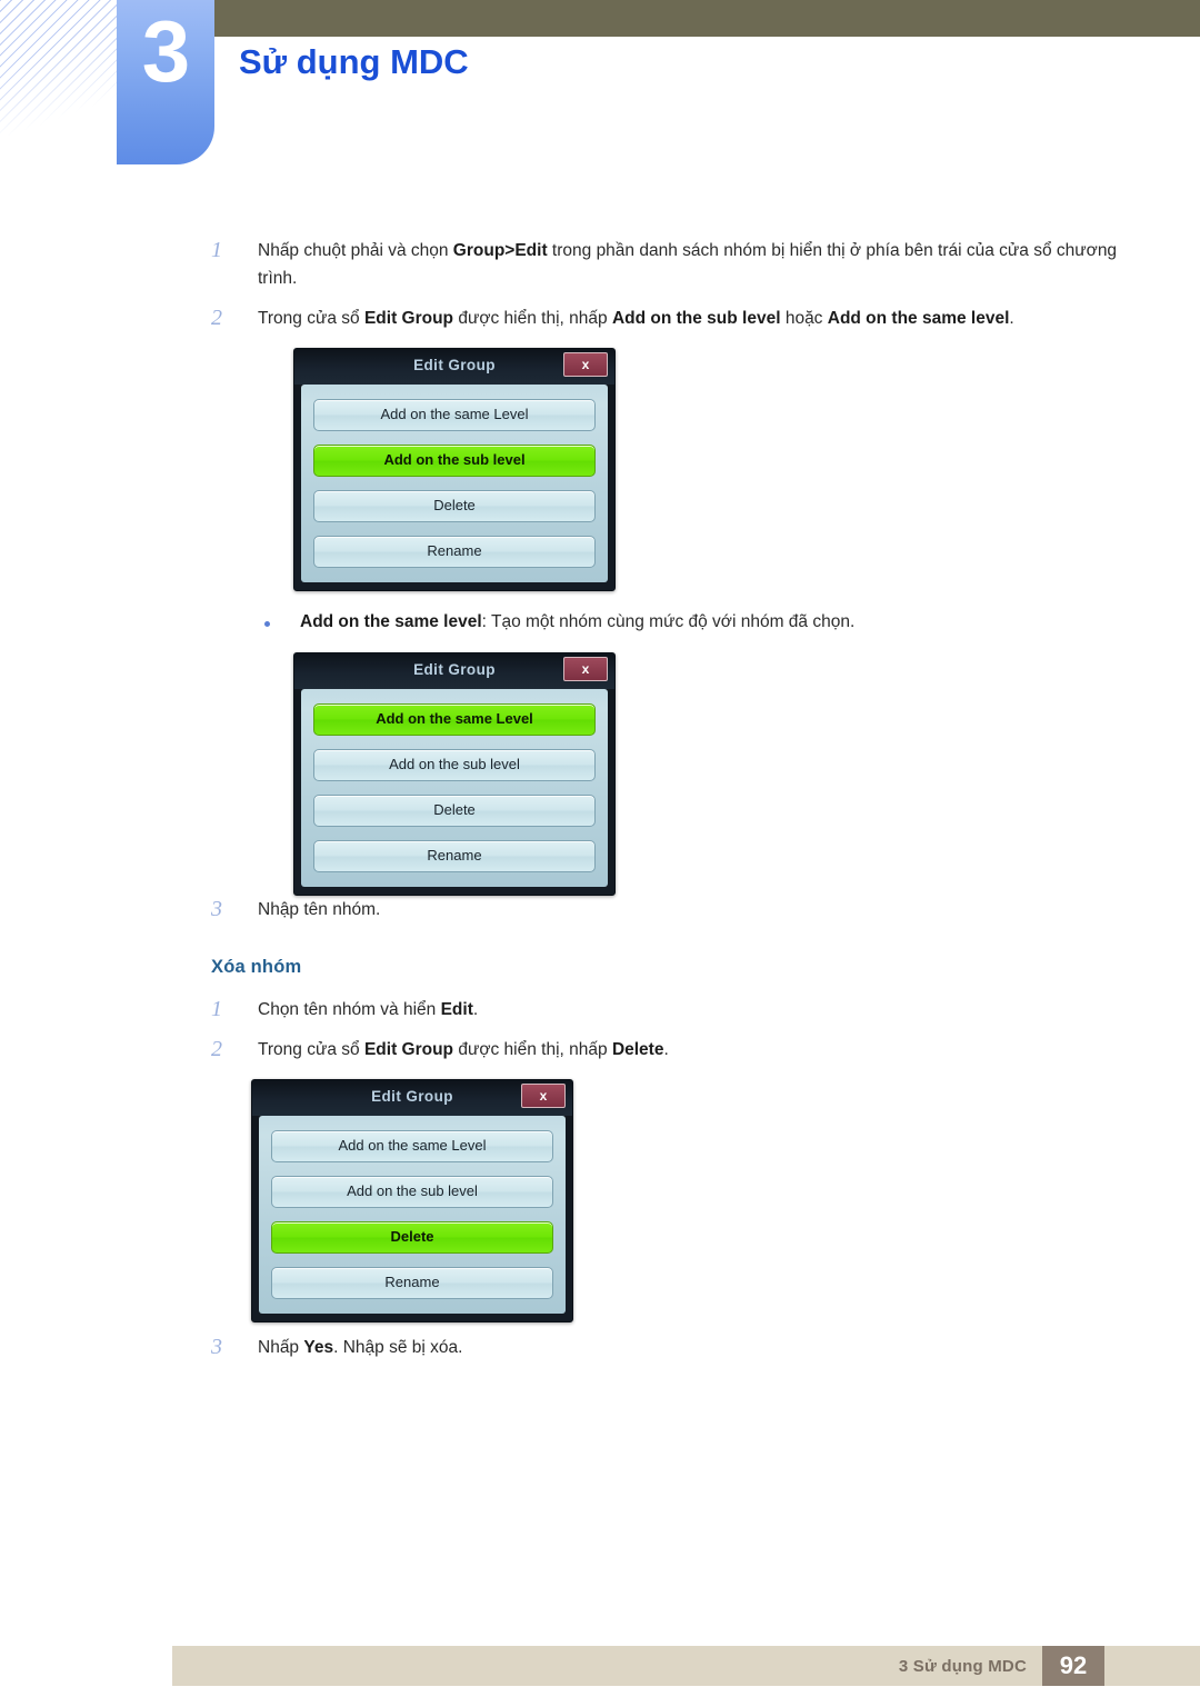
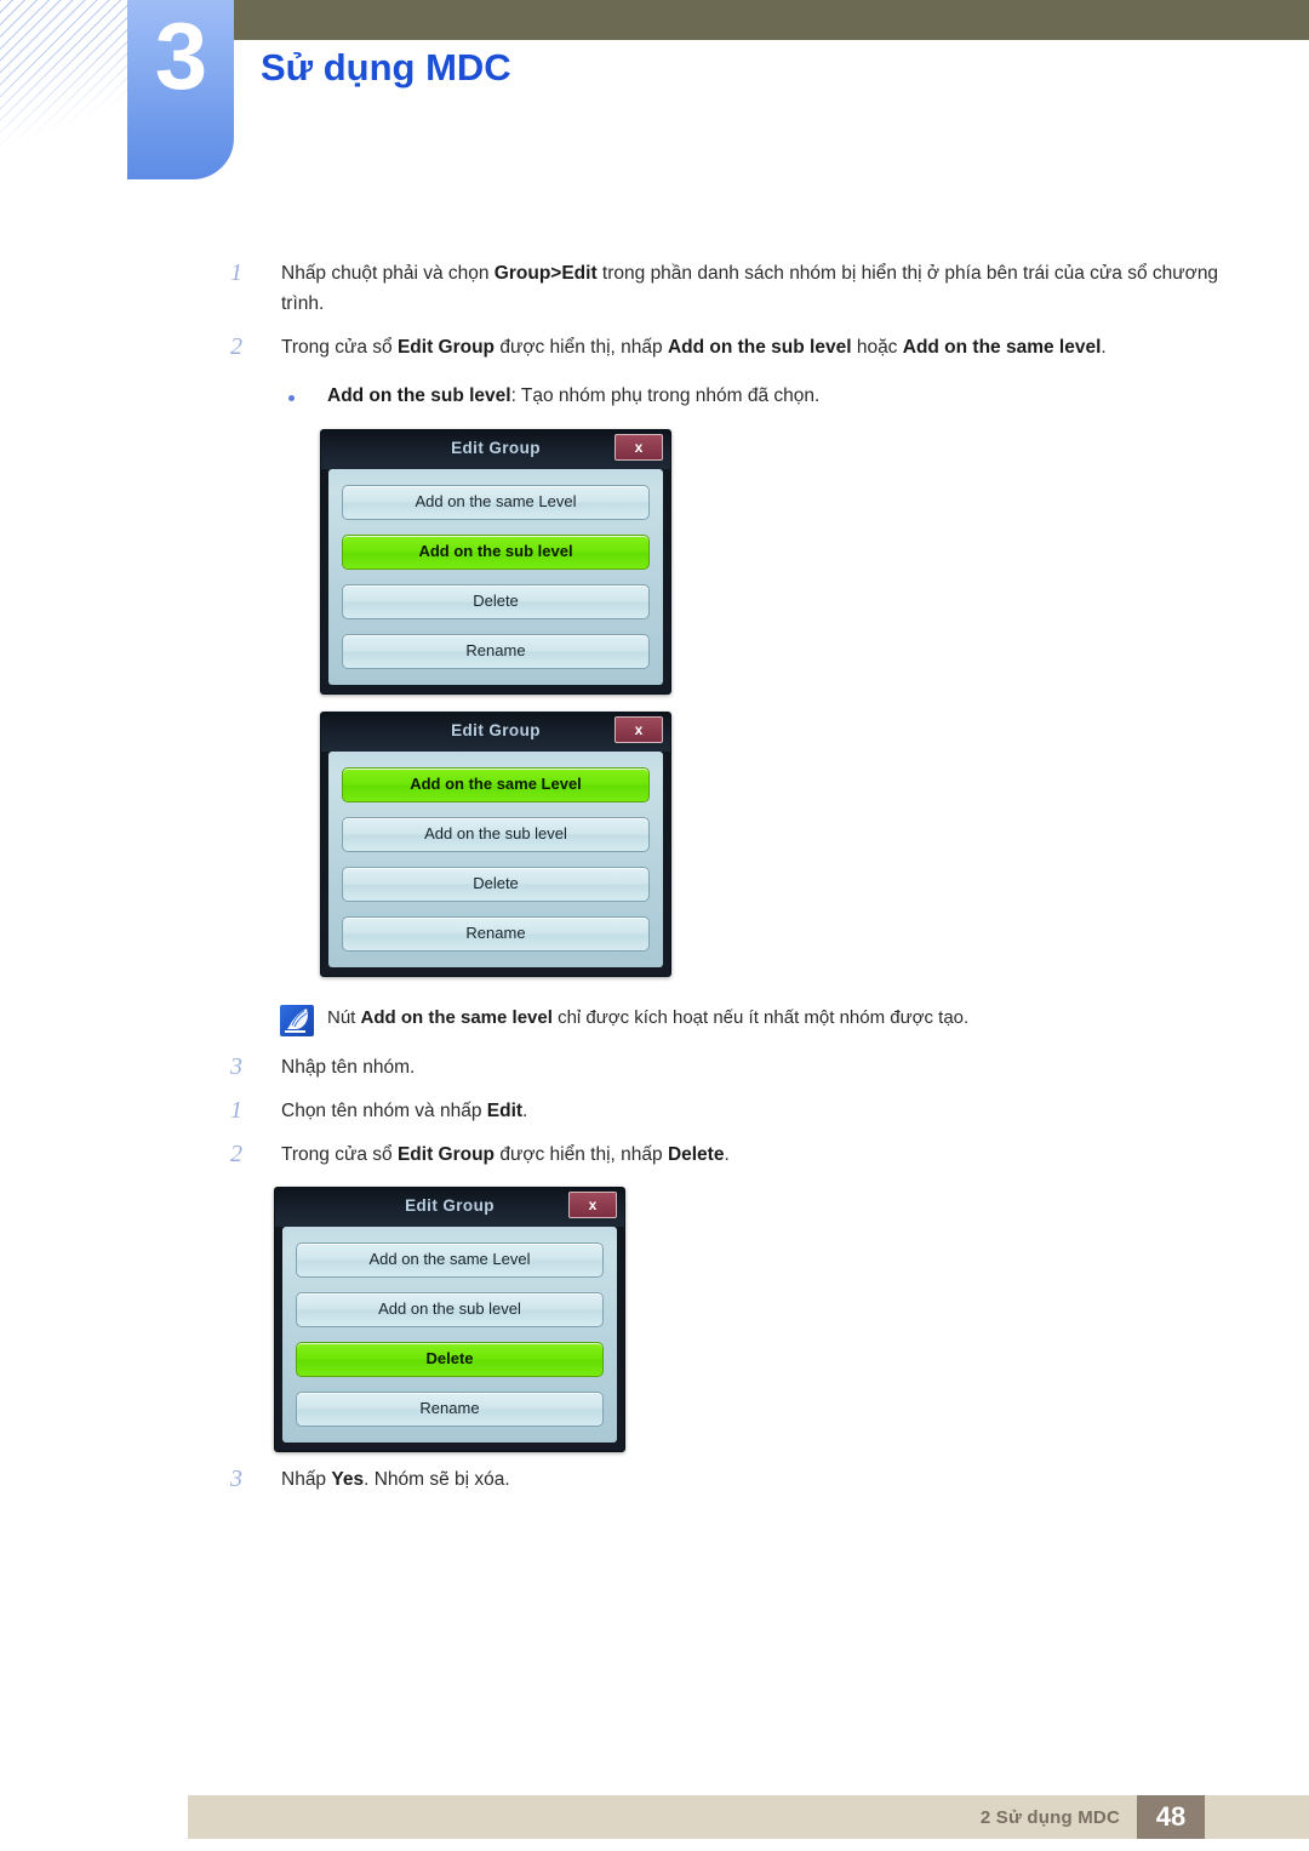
  3
  Sử dụng MDC
  1
  Nhấp chuột phải và chọn Group>Edit trong phần danh sách nhóm bị hiển thị ở phía bên trái của cửa sổ chương trình.
  2
  Trong cửa sổ Edit Group được hiển thị, nhấp Add on the sub level hoặc Add on the same level.
+ Add on the sub level: Tạo nhóm phụ trong nhóm đã chọn.
  Edit Group
  x
  Add on the same Level
  Add on the sub level
  Delete
  Rename
- Add on the same level: Tạo một nhóm cùng mức độ với nhóm đã chọn.
  Edit Group
  x
  Add on the same Level
  Add on the sub level
  Delete
  Rename
+ Nút Add on the same level chỉ được kích hoạt nếu ít nhất một nhóm được tạo.
  3
  Nhập tên nhóm.
- Xóa nhóm
  1
- Chọn tên nhóm và hiển Edit.
+ Chọn tên nhóm và nhấp Edit.
  2
  Trong cửa sổ Edit Group được hiển thị, nhấp Delete.
  Edit Group
  x
  Add on the same Level
  Add on the sub level
  Delete
  Rename
  3
- Nhấp Yes. Nhập sẽ bị xóa.
+ Nhấp Yes. Nhóm sẽ bị xóa.
- 3 Sử dụng MDC
+ 2 Sử dụng MDC
- 92
+ 48
